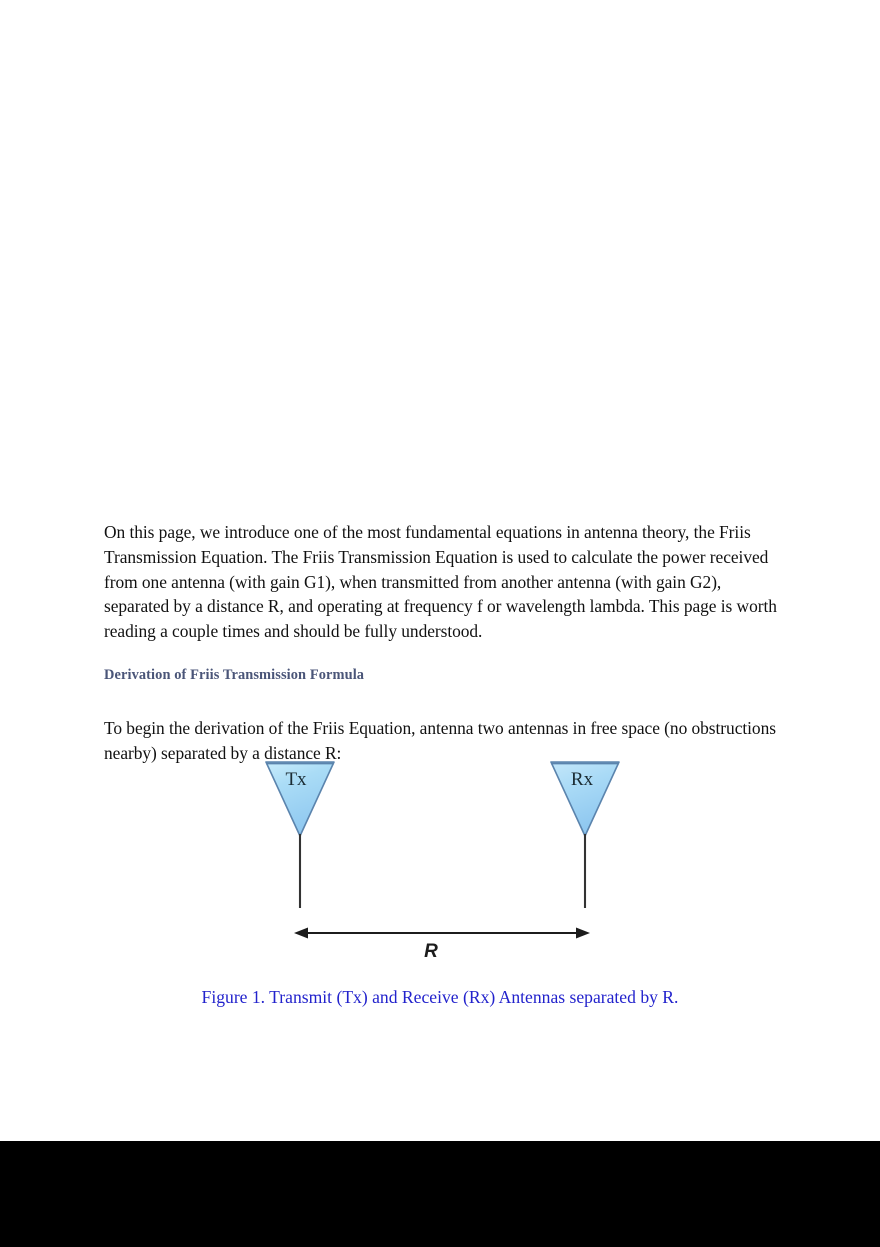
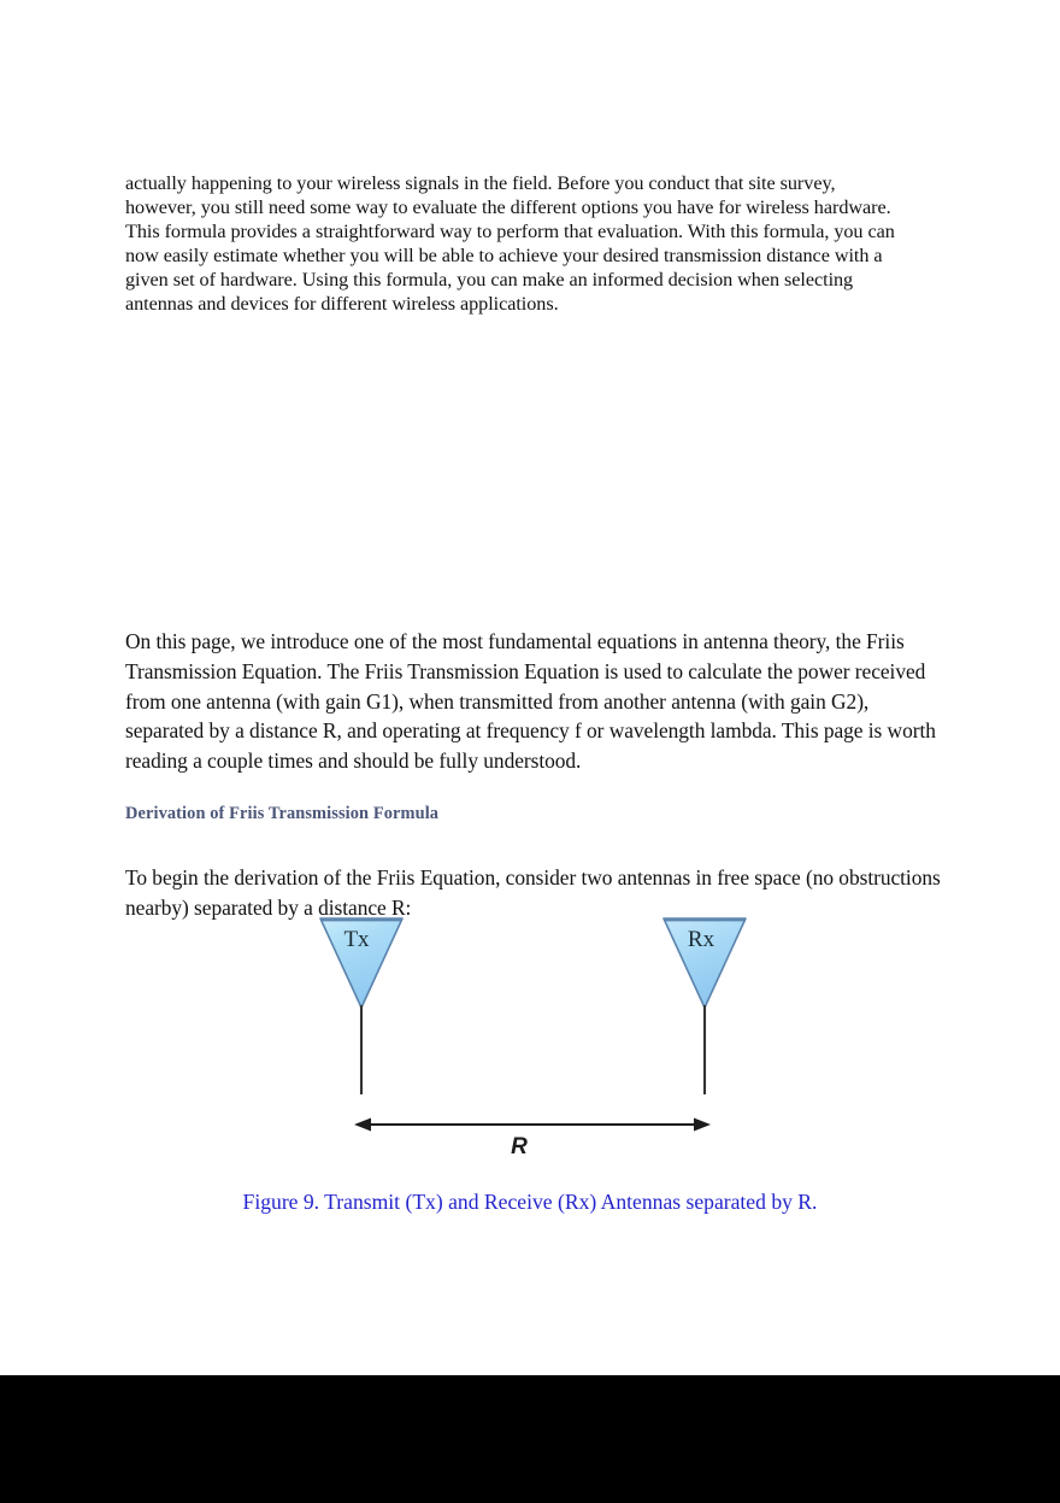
+ actually happening to your wireless signals in the field. Before you conduct that site survey, however, you still need some way to evaluate the different options you have for wireless hardware. This formula provides a straightforward way to perform that evaluation. With this formula, you can now easily estimate whether you will be able to achieve your desired transmission distance with a given set of hardware. Using this formula, you can make an informed decision when selecting antennas and devices for different wireless applications.
  On this page, we introduce one of the most fundamental equations in antenna theory, the Friis Transmission Equation. The Friis Transmission Equation is used to calculate the power received from one antenna (with gain G1), when transmitted from another antenna (with gain G2), separated by a distance R, and operating at frequency f or wavelength lambda. This page is worth reading a couple times and should be fully understood.
  Derivation of Friis Transmission Formula
- To begin the derivation of the Friis Equation, antenna two antennas in free space (no obstructions nearby) separated by a distance R:
+ To begin the derivation of the Friis Equation, consider two antennas in free space (no obstructions nearby) separated by a distance R:
  Tx
  Rx
  R
- Figure 1. Transmit (Tx) and Receive (Rx) Antennas separated by R.
+ Figure 9. Transmit (Tx) and Receive (Rx) Antennas separated by R.
